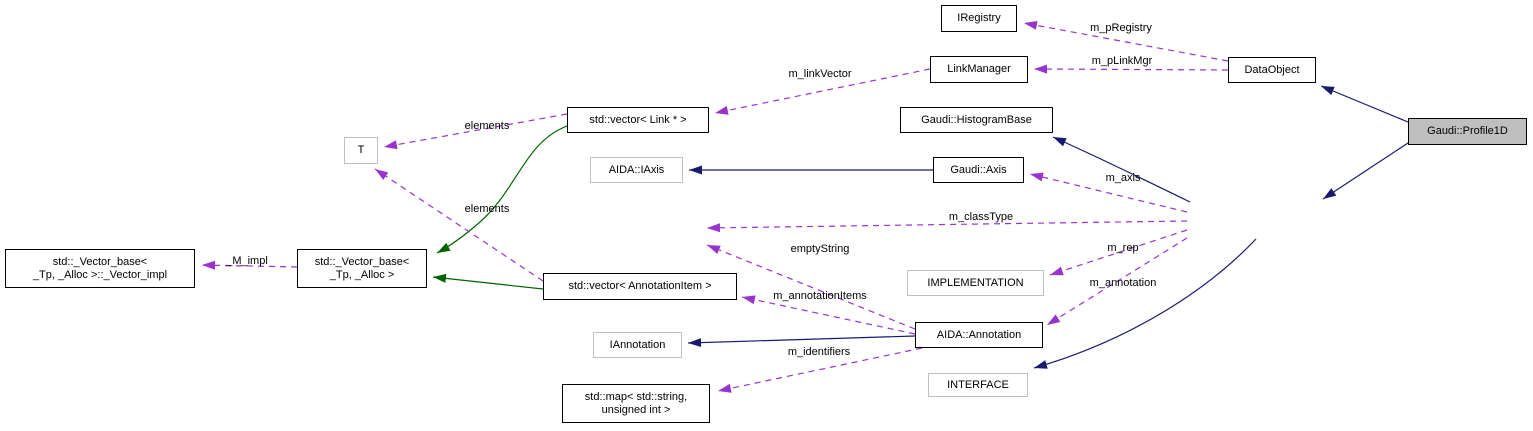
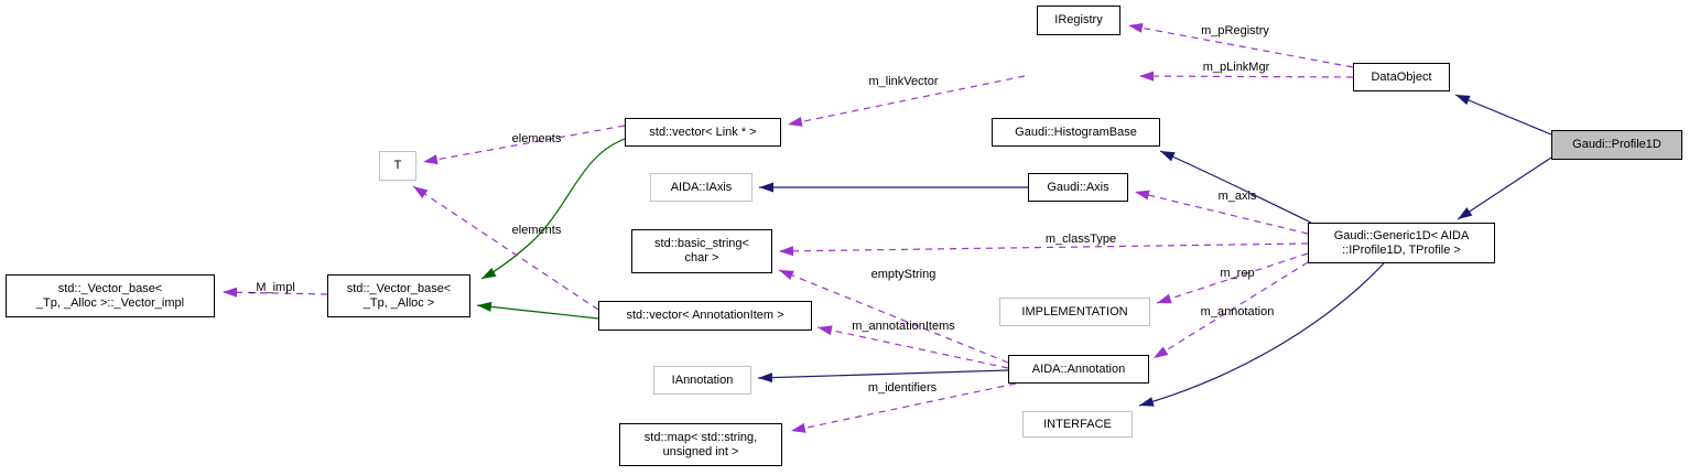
  IRegistry
- LinkManager
  DataObject
  Gaudi::Profile1D
  std::vector< Link * >
  Gaudi::HistogramBase
  AIDA::IAxis
  Gaudi::Axis
+ Gaudi::Generic1D< AIDA
+ ::IProfile1D, TProfile >
+ std::basic_string<
+ char >
  IMPLEMENTATION
  T
  std::_Vector_base<
  _Tp, _Alloc >::_Vector_impl
  std::_Vector_base<
  _Tp, _Alloc >
  std::vector< AnnotationItem >
  AIDA::Annotation
  IAnnotation
  INTERFACE
  std::map< std::string,
  unsigned int >
  m_pRegistry
  m_pLinkMgr
  m_linkVector
  elements
  elements
  m_axis
  m_classType
  emptyString
  m_rep
  m_annotation
  m_annotationItems
  m_identifiers
  _M_impl
